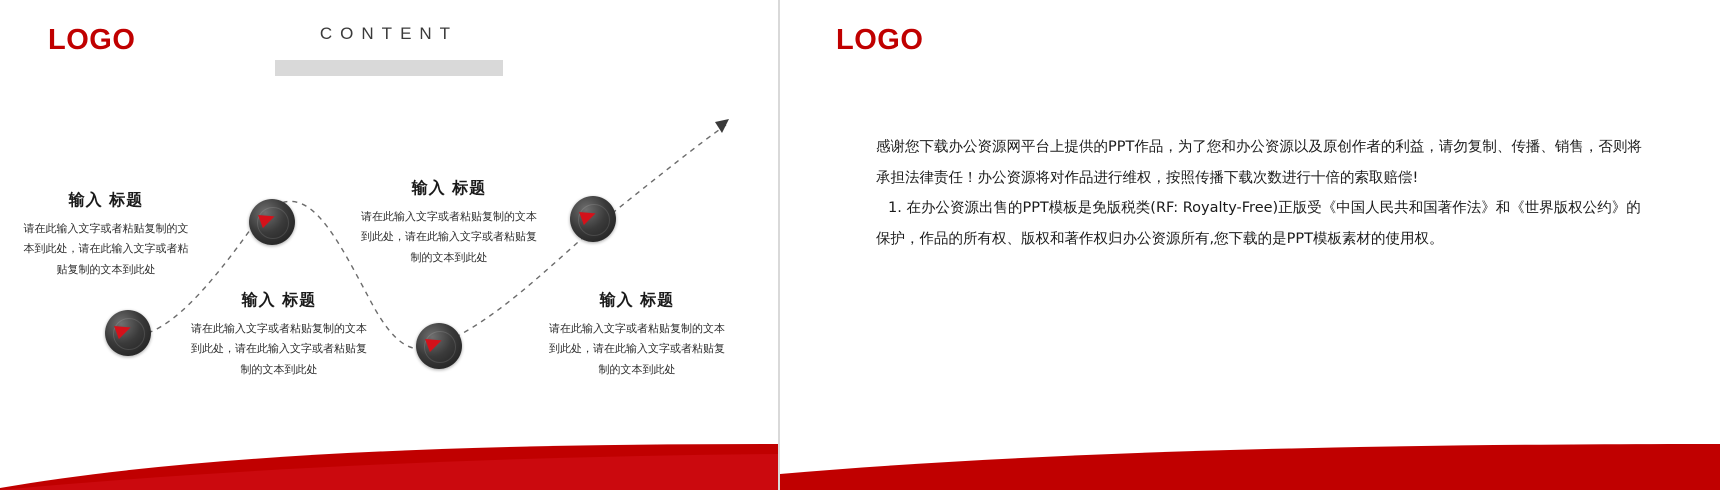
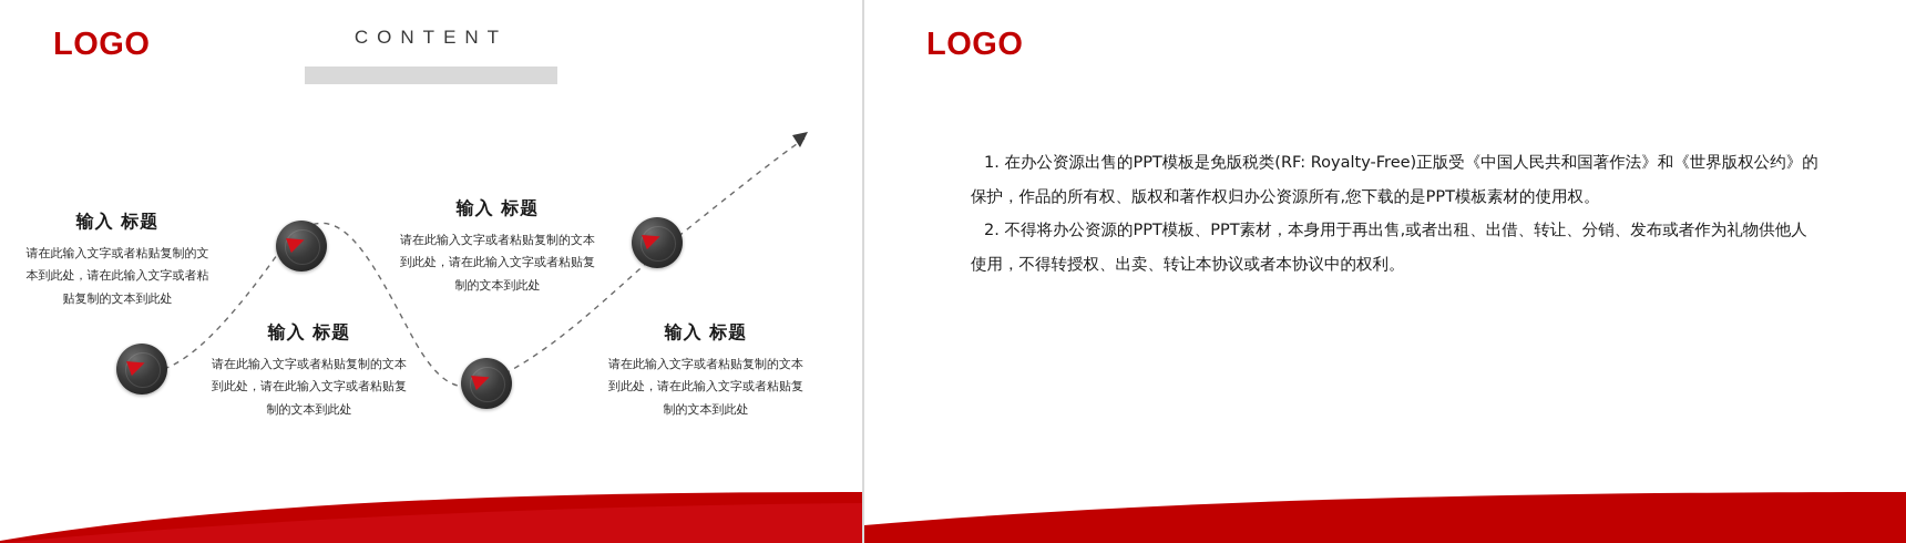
  LOGO
  CONTENT
  输入 标题
  请在此输入文字或者粘贴复制的文本到此处，请在此输入文字或者粘贴复制的文本到此处
  输入 标题
  请在此输入文字或者粘贴复制的文本到此处，请在此输入文字或者粘贴复制的文本到此处
  输入 标题
  请在此输入文字或者粘贴复制的文本到此处，请在此输入文字或者粘贴复制的文本到此处
  输入 标题
  请在此输入文字或者粘贴复制的文本到此处，请在此输入文字或者粘贴复制的文本到此处
  LOGO
- 感谢您下载办公资源网平台上提供的PPT作品，为了您和办公资源以及原创作者的利益，请勿复制、传播、销售，否则将承担法律责任！办公资源将对作品进行维权，按照传播下载次数进行十倍的索取赔偿!
  1. 在办公资源出售的PPT模板是免版税类(RF: Royalty-Free)正版受《中国人民共和国著作法》和《世界版权公约》的保护，作品的所有权、版权和著作权归办公资源所有,您下载的是PPT模板素材的使用权。
+ 2. 不得将办公资源的PPT模板、PPT素材，本身用于再出售,或者出租、出借、转让、分销、发布或者作为礼物供他人使用，不得转授权、出卖、转让本协议或者本协议中的权利。
